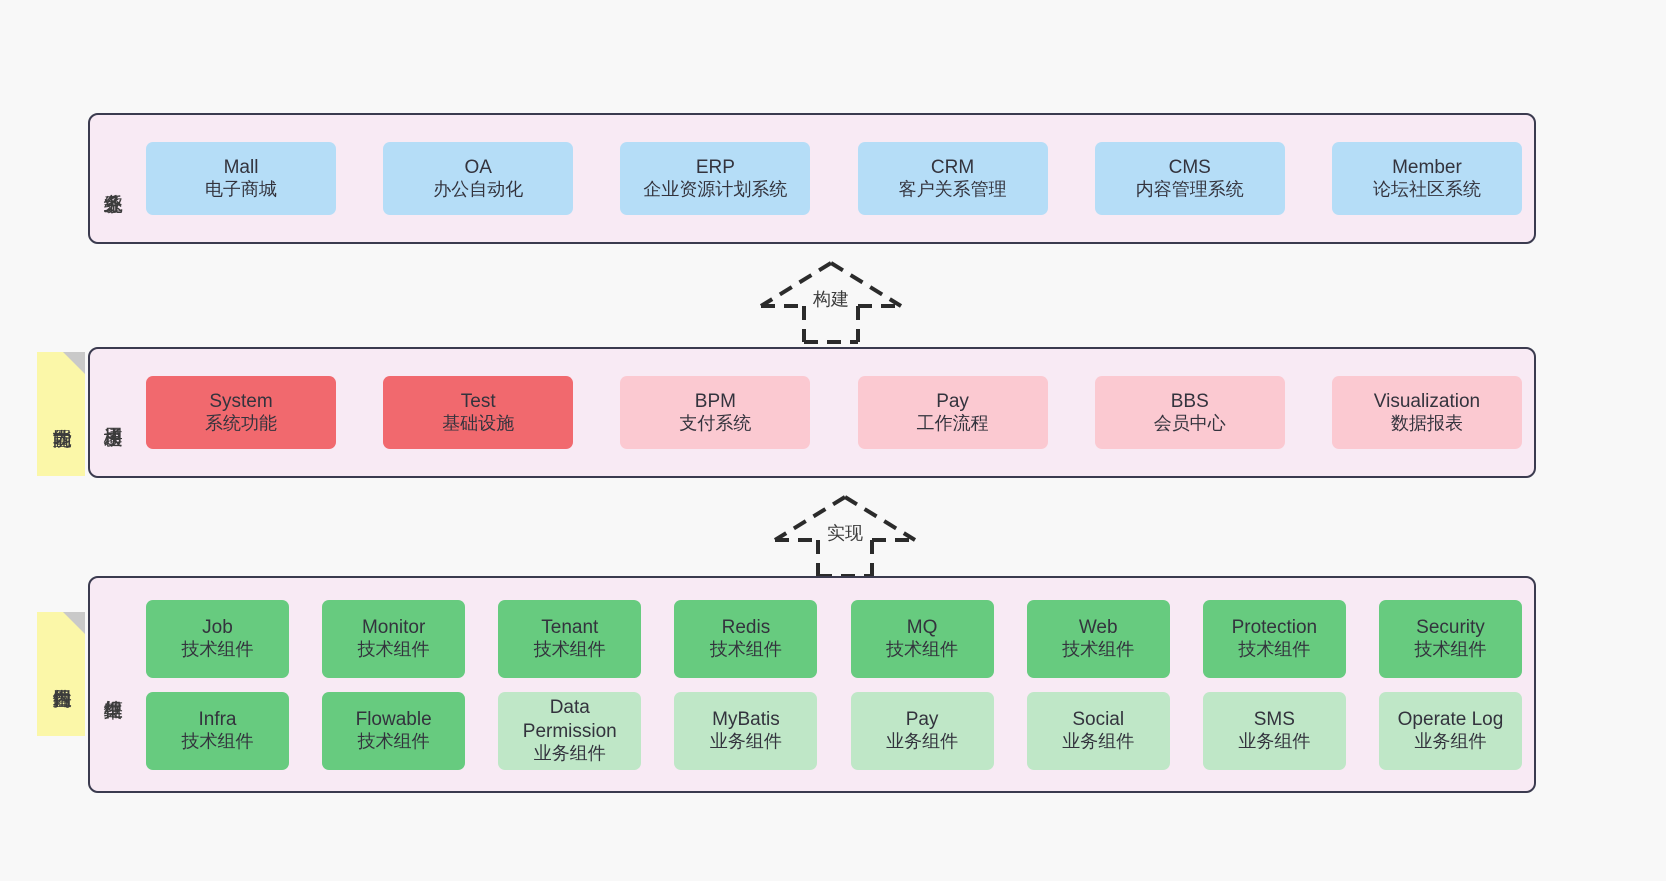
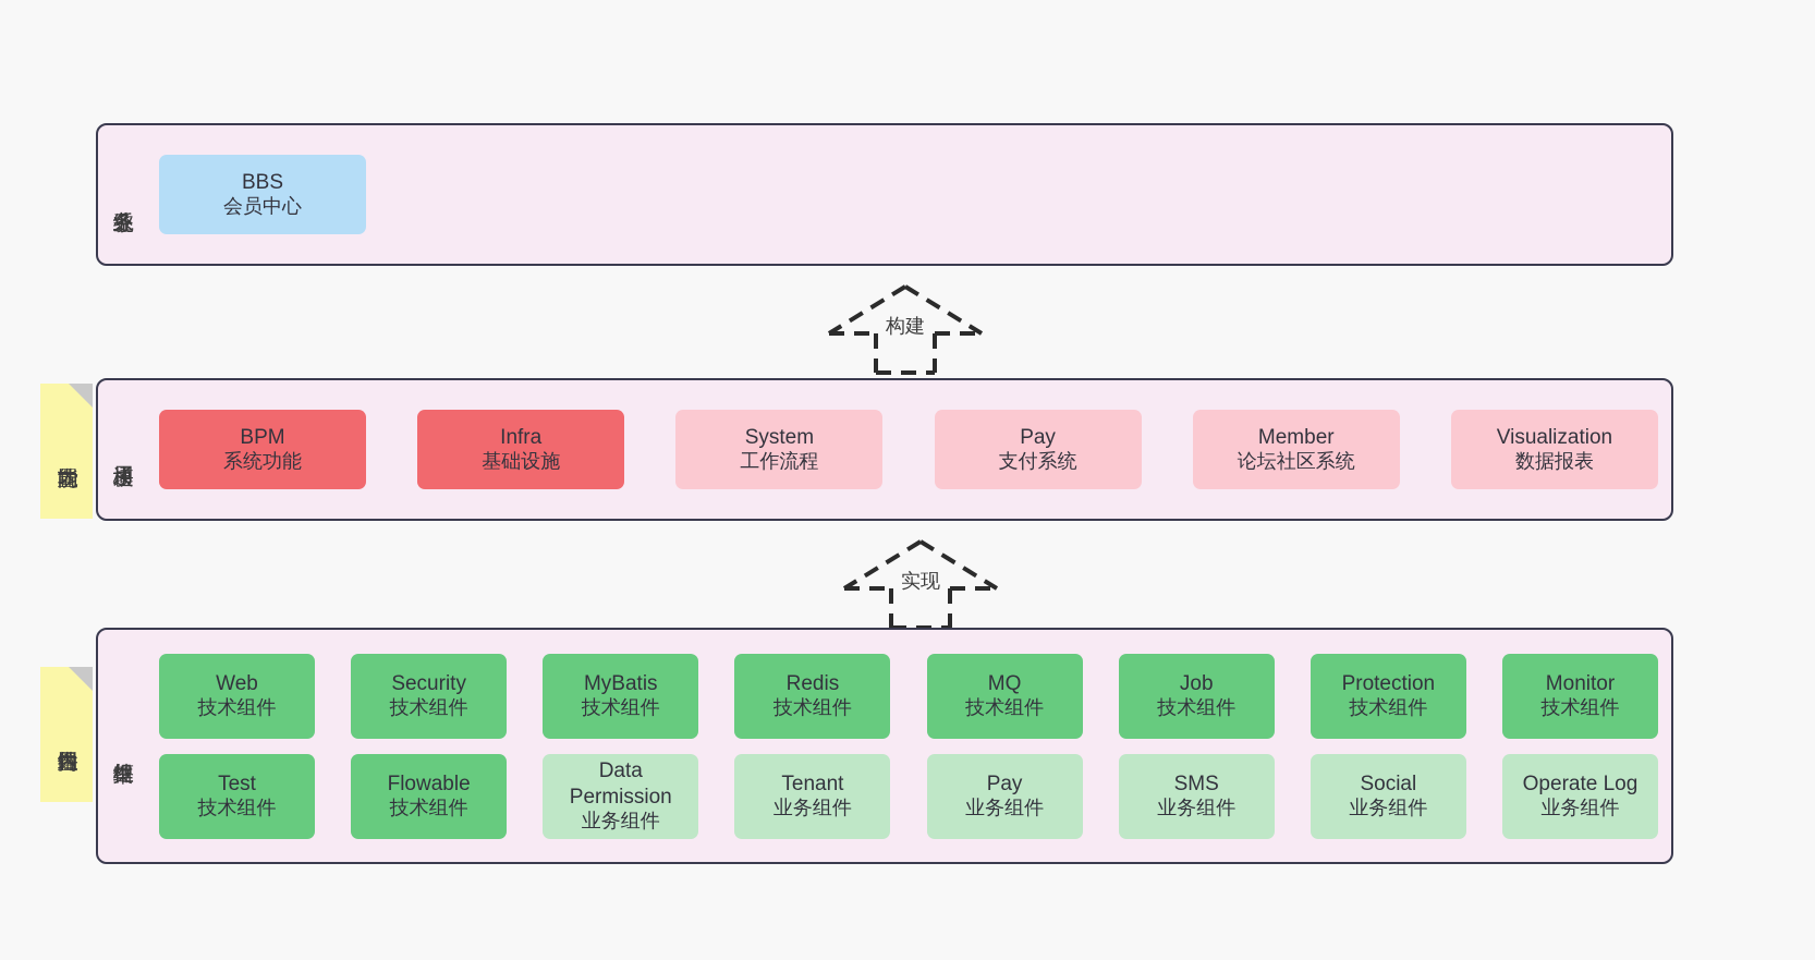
- Mall
- 电子商城
- OA
- 办公自动化
- ERP
- 企业资源计划系统
- CRM
- 客户关系管理
- CMS
- 内容管理系统
- Member
+ BBS
- 论坛社区系统
+ 会员中心
  构建
- System
+ BPM
  系统功能
- Test
+ Infra
  基础设施
- BPM
+ System
- 支付系统
+ 工作流程
  Pay
- 工作流程
+ 支付系统
- BBS
+ Member
- 会员中心
+ 论坛社区系统
  Visualization
  数据报表
  实现
- Job
+ Web
  技术组件
- Monitor
+ Security
  技术组件
- Tenant
+ MyBatis
  技术组件
  Redis
  技术组件
  MQ
  技术组件
- Web
+ Job
  技术组件
  Protection
  技术组件
- Security
+ Monitor
  技术组件
- Infra
+ Test
  技术组件
  Flowable
  技术组件
  Data Permission
  业务组件
- MyBatis
+ Tenant
  业务组件
  Pay
  业务组件
- Social
+ SMS
  业务组件
- SMS
+ Social
  业务组件
  Operate Log
  业务组件
